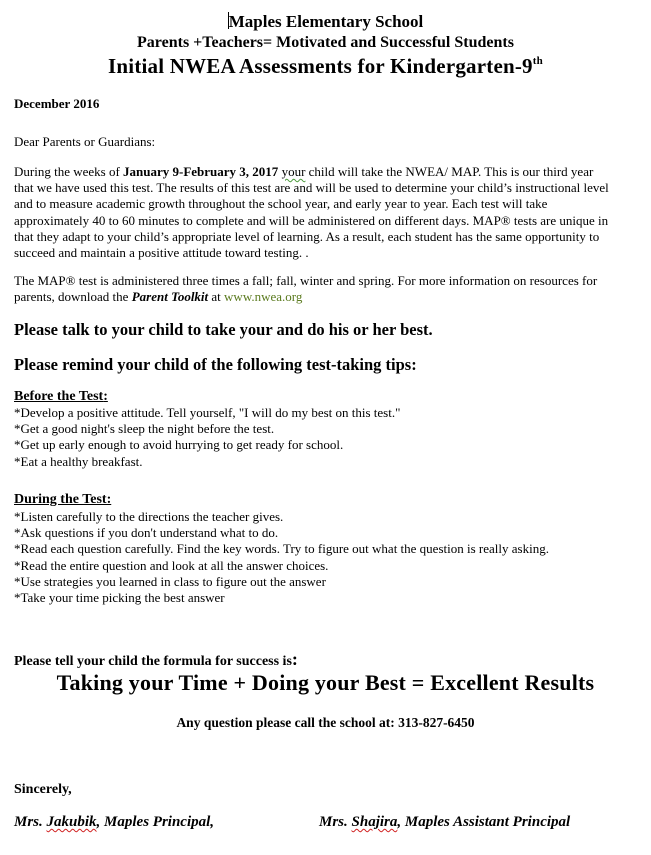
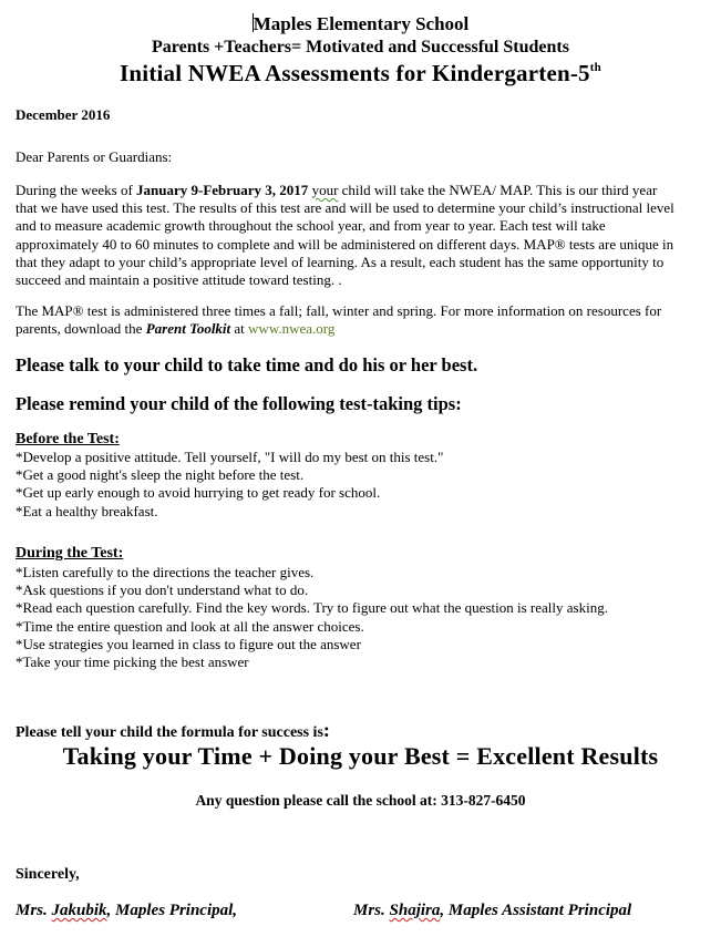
  Maples Elementary School
  Parents +Teachers= Motivated and Successful Students
- Initial NWEA Assessments for Kindergarten-9th
+ Initial NWEA Assessments for Kindergarten-5th
  December 2016
  Dear Parents or Guardians:
  During the weeks of January 9-February 3, 2017 your child will take the NWEA/ MAP. This is our third year
  that we have used this test. The results of this test are and will be used to determine your child’s instructional level
- and to measure academic growth throughout the school year, and early year to year. Each test will take
+ and to measure academic growth throughout the school year, and from year to year. Each test will take
  approximately 40 to 60 minutes to complete and will be administered on different days. MAP® tests are unique in
  that they adapt to your child’s appropriate level of learning. As a result, each student has the same opportunity to
  succeed and maintain a positive attitude toward testing. .
  The MAP® test is administered three times a fall; fall, winter and spring. For more information on resources for
  parents, download the Parent Toolkit at www.nwea.org
- Please talk to your child to take your and do his or her best.
+ Please talk to your child to take time and do his or her best.
  Please remind your child of the following test-taking tips:
  Before the Test:
  *Develop a positive attitude. Tell yourself, "I will do my best on this test."
  *Get a good night's sleep the night before the test.
  *Get up early enough to avoid hurrying to get ready for school.
  *Eat a healthy breakfast.
  During the Test:
  *Listen carefully to the directions the teacher gives.
  *Ask questions if you don't understand what to do.
  *Read each question carefully. Find the key words. Try to figure out what the question is really asking.
- *Read the entire question and look at all the answer choices.
+ *Time the entire question and look at all the answer choices.
  *Use strategies you learned in class to figure out the answer
  *Take your time picking the best answer
  Please tell your child the formula for success is:
  Taking your Time + Doing your Best = Excellent Results
  Any question please call the school at: 313-827-6450
  Sincerely,
  Mrs. Jakubik, Maples Principal,
  Mrs. Shajira, Maples Assistant Principal
